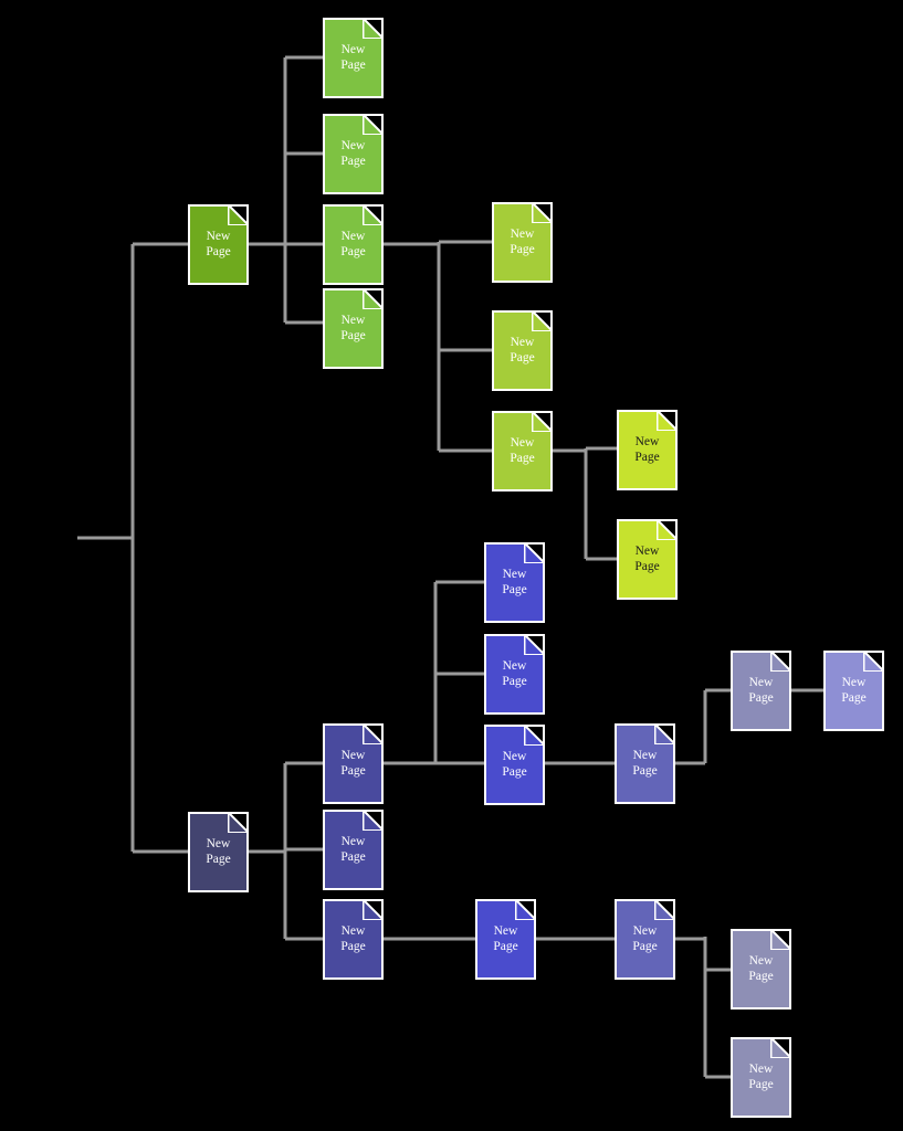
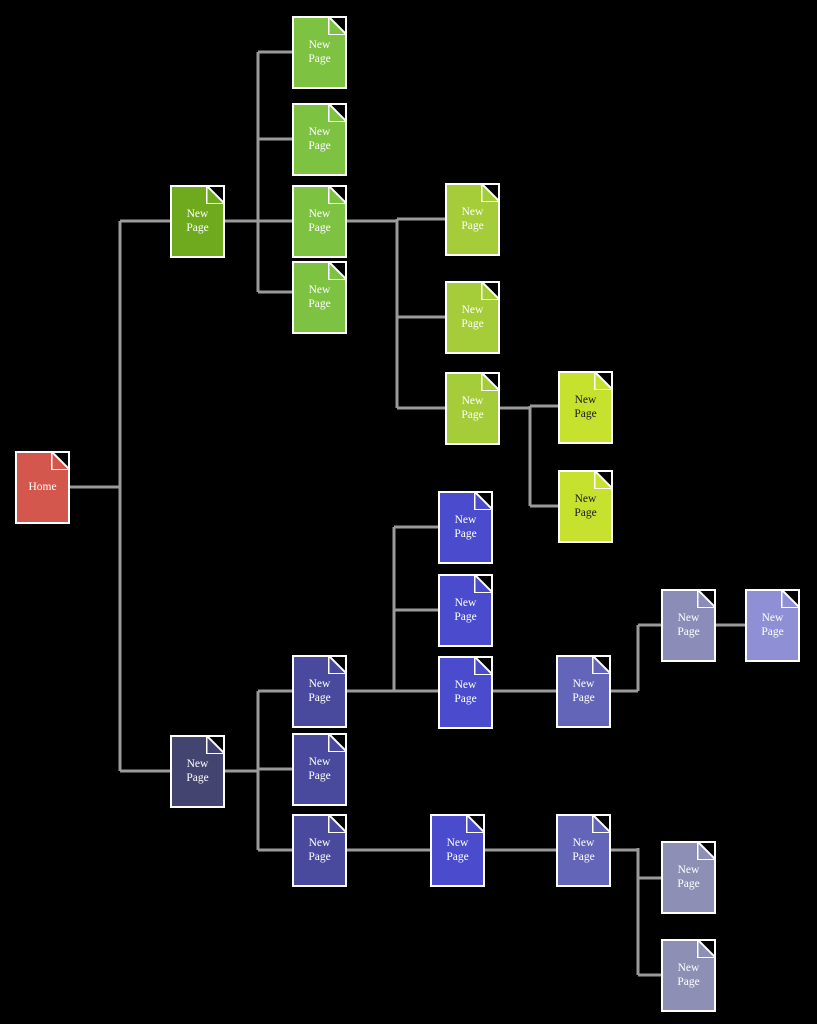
+ Home
  New
  Page
  New
  Page
  New
  Page
  New
  Page
  New
  Page
  New
  Page
  New
  Page
  New
  Page
  New
  Page
  New
  Page
  New
  Page
  New
  Page
  New
  Page
  New
  Page
  New
  Page
  New
  Page
  New
  Page
  New
  Page
  New
  Page
  New
  Page
  New
  Page
  New
  Page
  New
  Page
  New
  Page
